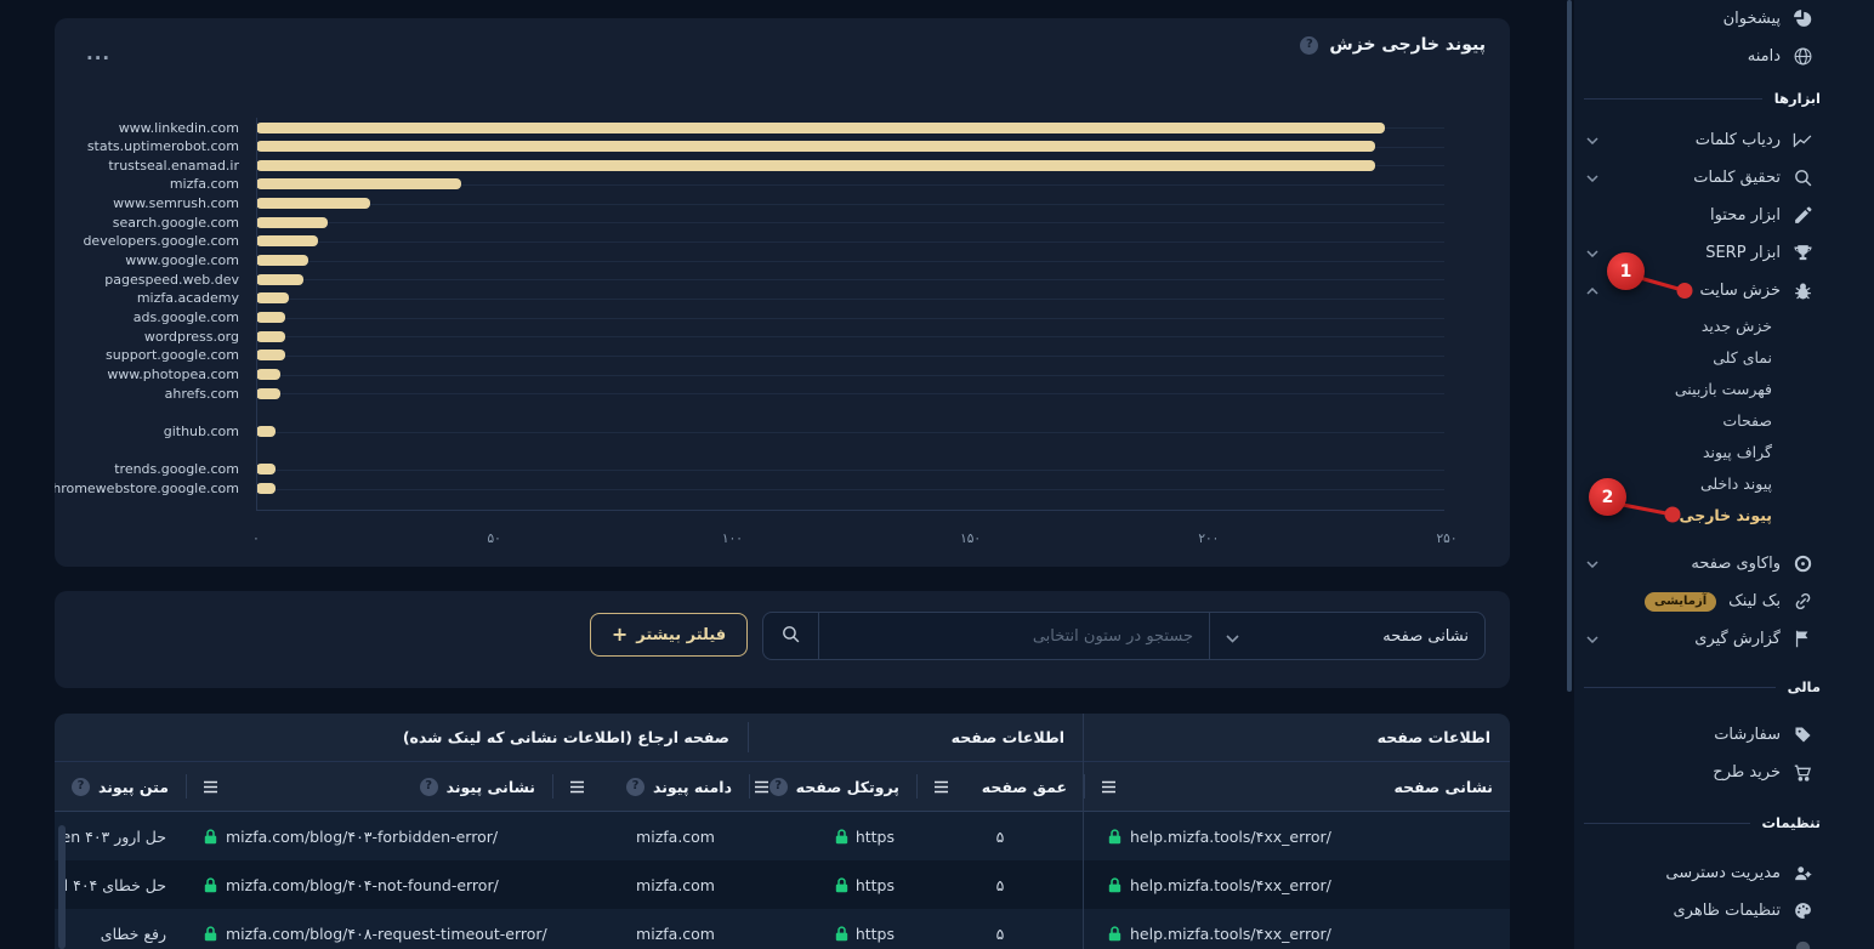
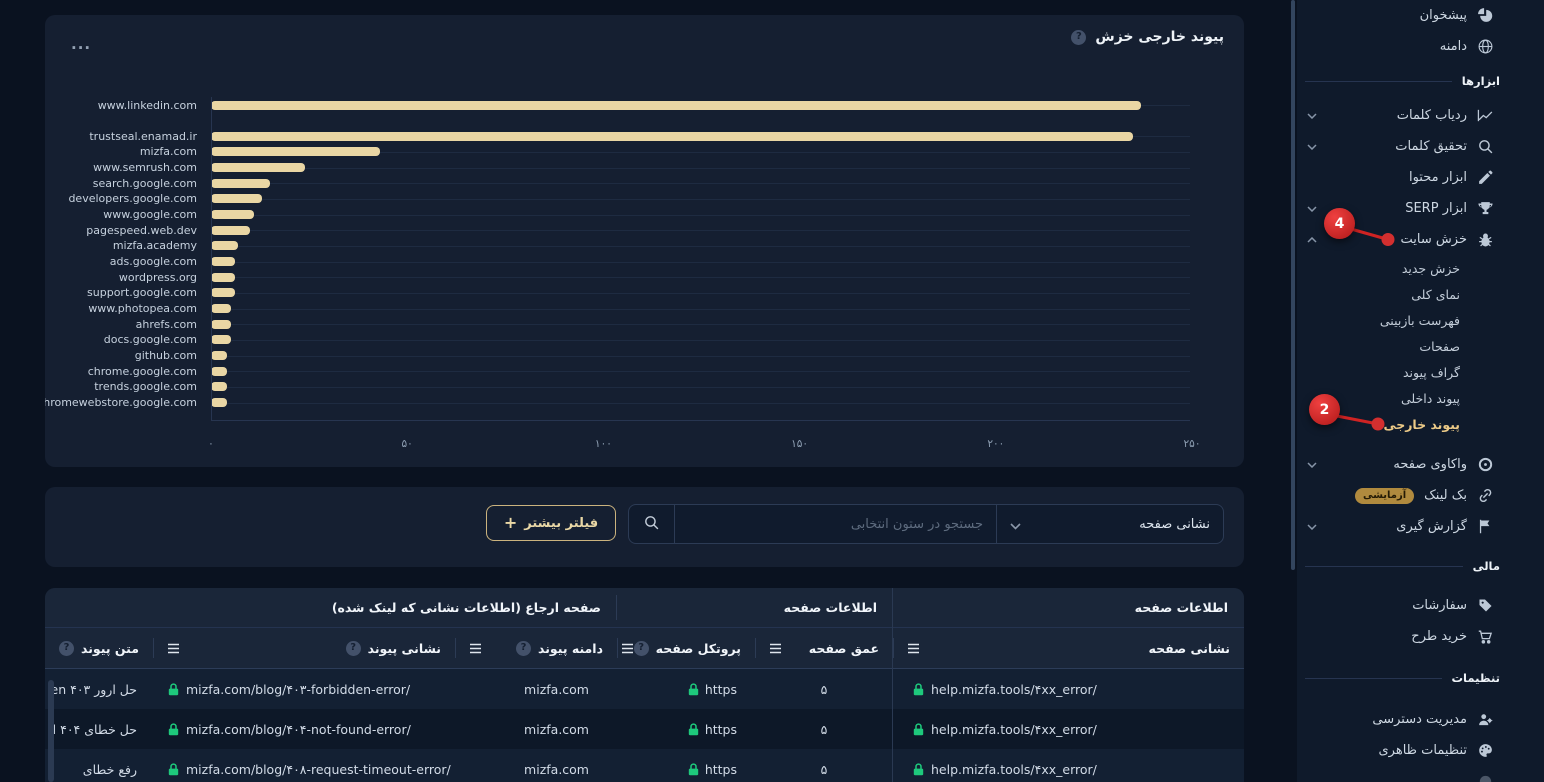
  پیوند خارجی خزش
  ?
  ...
  www.linkedin.com
- stats.uptimerobot.com
  trustseal.enamad.ir
  mizfa.com
  www.semrush.com
  search.google.com
  developers.google.com
  www.google.com
  pagespeed.web.dev
  mizfa.academy
  ads.google.com
  wordpress.org
  support.google.com
  www.photopea.com
  ahrefs.com
+ docs.google.com
  github.com
+ chrome.google.com
  trends.google.com
  hromewebstore.google.com
  ۰
  ۵۰
  ۱۰۰
  ۱۵۰
  ۲۰۰
  ۲۵۰
  نشانی صفحه
  فیلتر بیشتر
  +
  اطلاعات صفحه
  اطلاعات صفحه
  صفحه ارجاع (اطلاعات نشانی که لینک شده)
  نشانی صفحه
  عمق صفحه
  پروتکل صفحه
  ?
  دامنه پیوند
  ?
  نشانی پیوند
  ?
  متن پیوند
  ?
  help.mizfa.tools/۴xx_error/
  ۵
  https
  mizfa.com
  mizfa.com/blog/۴۰۳-forbidden-error/
  حل ارور ۴۰۳ en
  help.mizfa.tools/۴xx_error/
  ۵
  https
  mizfa.com
  mizfa.com/blog/۴۰۴-not-found-error/
  حل خطای ۴۰۴ ا
  help.mizfa.tools/۴xx_error/
  ۵
  https
  mizfa.com
  mizfa.com/blog/۴۰۸-request-timeout-error/
  رفع خطای
  پیشخوان
  دامنه
  ابزارها
  ردیاب کلمات
  تحقیق کلمات
  ابزار محتوا
  ابزار SERP
  خزش سایت
  خزش جدید
  نمای کلی
  فهرست بازبینی
  صفحات
  گراف پیوند
  پیوند داخلی
  پیوند خارجی
  واکاوی صفحه
  بک لینک
  آزمایشی
  گزارش گیری
  مالی
  سفارشات
  خرید طرح
  تنظیمات
  مدیریت دسترسی
  تنظیمات ظاهری
- 1
+ 4
  2
